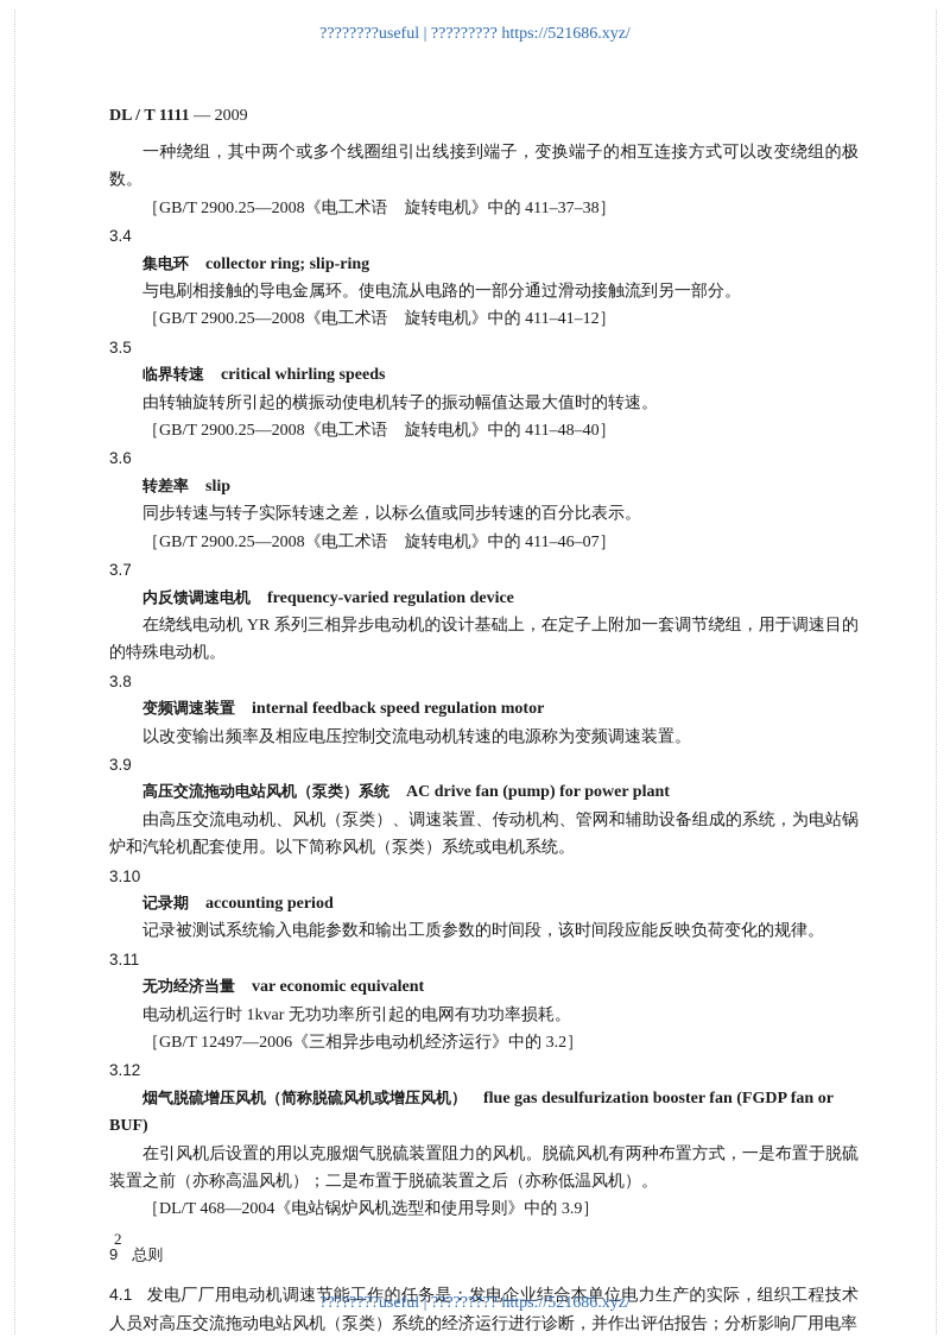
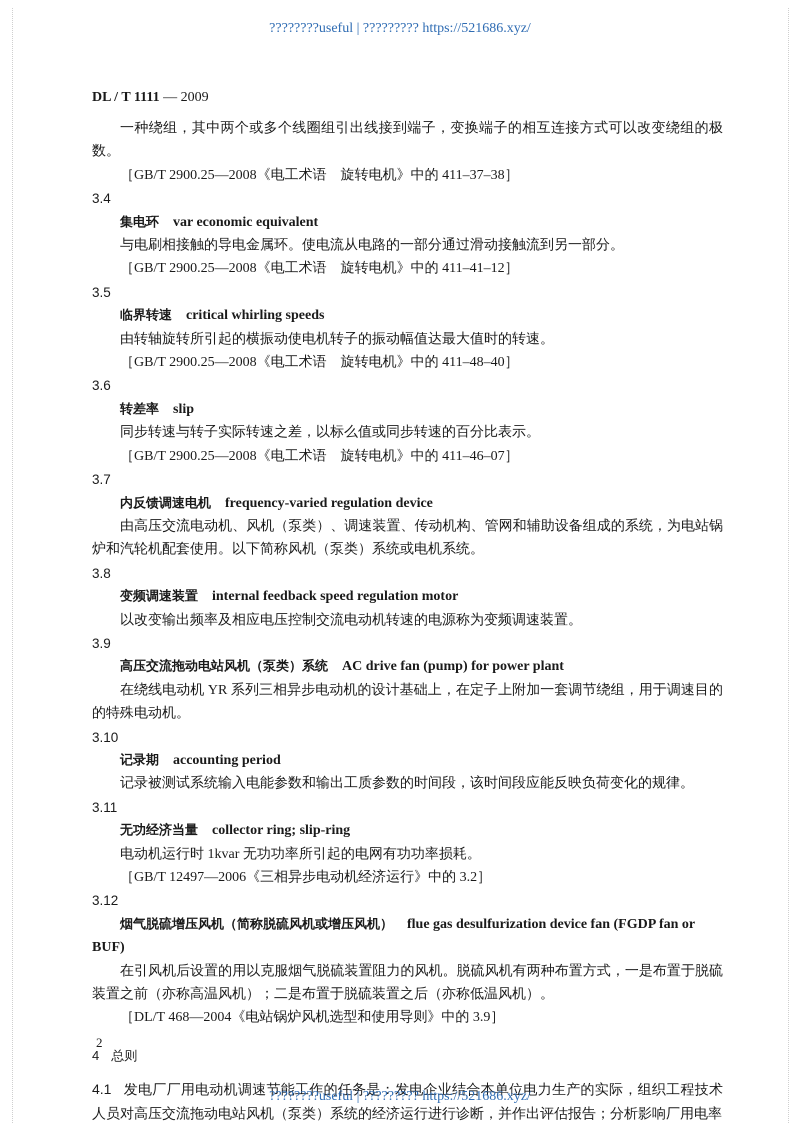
  ????????useful | ????????? https://521686.xyz/
  DL / T 1111 — 2009
  一种绕组，其中两个或多个线圈组引出线接到端子，变换端子的相互连接方式可以改变绕组的极数。
  ［GB/T 2900.25—2008《电工术语 旋转电机》中的 411–37–38］
  3.4
- 集电环 collector ring; slip-ring
+ 集电环 var economic equivalent
  与电刷相接触的导电金属环。使电流从电路的一部分通过滑动接触流到另一部分。
  ［GB/T 2900.25—2008《电工术语 旋转电机》中的 411–41–12］
  3.5
  临界转速 critical whirling speeds
  由转轴旋转所引起的横振动使电机转子的振动幅值达最大值时的转速。
  ［GB/T 2900.25—2008《电工术语 旋转电机》中的 411–48–40］
  3.6
  转差率 slip
  同步转速与转子实际转速之差，以标么值或同步转速的百分比表示。
  ［GB/T 2900.25—2008《电工术语 旋转电机》中的 411–46–07］
  3.7
  内反馈调速电机 frequency-varied regulation device
- 在绕线电动机 YR 系列三相异步电动机的设计基础上，在定子上附加一套调节绕组，用于调速目的的特殊电动机。
+ 由高压交流电动机、风机（泵类）、调速装置、传动机构、管网和辅助设备组成的系统，为电站锅炉和汽轮机配套使用。以下简称风机（泵类）系统或电机系统。
  3.8
  变频调速装置 internal feedback speed regulation motor
  以改变输出频率及相应电压控制交流电动机转速的电源称为变频调速装置。
  3.9
  高压交流拖动电站风机（泵类）系统 AC drive fan (pump) for power plant
- 由高压交流电动机、风机（泵类）、调速装置、传动机构、管网和辅助设备组成的系统，为电站锅炉和汽轮机配套使用。以下简称风机（泵类）系统或电机系统。
+ 在绕线电动机 YR 系列三相异步电动机的设计基础上，在定子上附加一套调节绕组，用于调速目的的特殊电动机。
  3.10
  记录期 accounting period
  记录被测试系统输入电能参数和输出工质参数的时间段，该时间段应能反映负荷变化的规律。
  3.11
- 无功经济当量 var economic equivalent
+ 无功经济当量 collector ring; slip-ring
  电动机运行时 1kvar 无功功率所引起的电网有功功率损耗。
  ［GB/T 12497—2006《三相异步电动机经济运行》中的 3.2］
  3.12
- 烟气脱硫增压风机（简称脱硫风机或增压风机） flue gas desulfurization booster fan (FGDP fan or BUF)
+ 烟气脱硫增压风机（简称脱硫风机或增压风机） flue gas desulfurization device fan (FGDP fan or BUF)
  在引风机后设置的用以克服烟气脱硫装置阻力的风机。脱硫风机有两种布置方式，一是布置于脱硫装置之前（亦称高温风机）；二是布置于脱硫装置之后（亦称低温风机）。
  ［DL/T 468—2004《电站锅炉风机选型和使用导则》中的 3.9］
- 9 总则
+ 4 总则
  4.1 发电厂厂用电动机调速节能工作的任务是：发电企业结合本单位电力生产的实际，组织工程技术人员对高压交流拖动电站风机（泵类）系统的经济运行进行诊断，并作出评估报告；分析影响厂用电率
  2
  ????????useful | ????????? https://521686.xyz/
